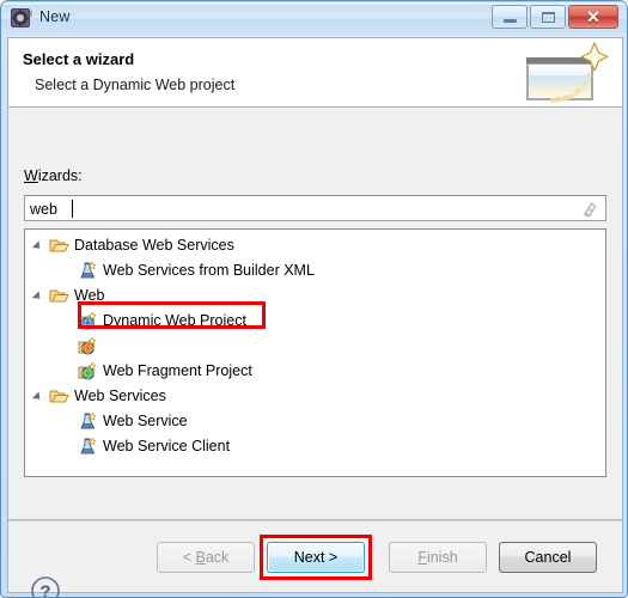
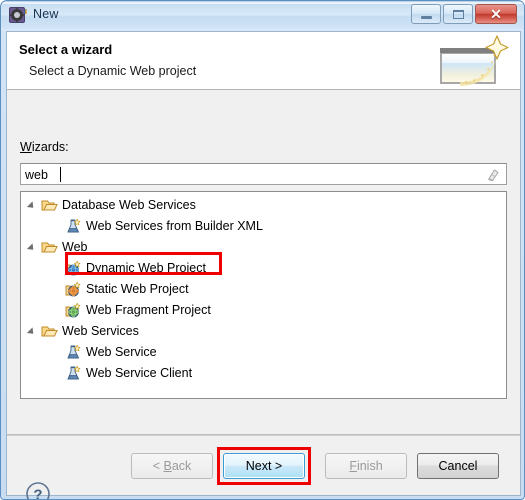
  New
  ✕
  Select a wizard
  Select a Dynamic Web project
  Wizards:
  web
  Database Web Services
  Web Services from Builder XML
  Web
  Dynamic Web Project
+ Static Web Project
  Web Fragment Project
  Web Services
  Web Service
  Web Service Client
  ?
  < Back
  Next >
  Finish
  Cancel
